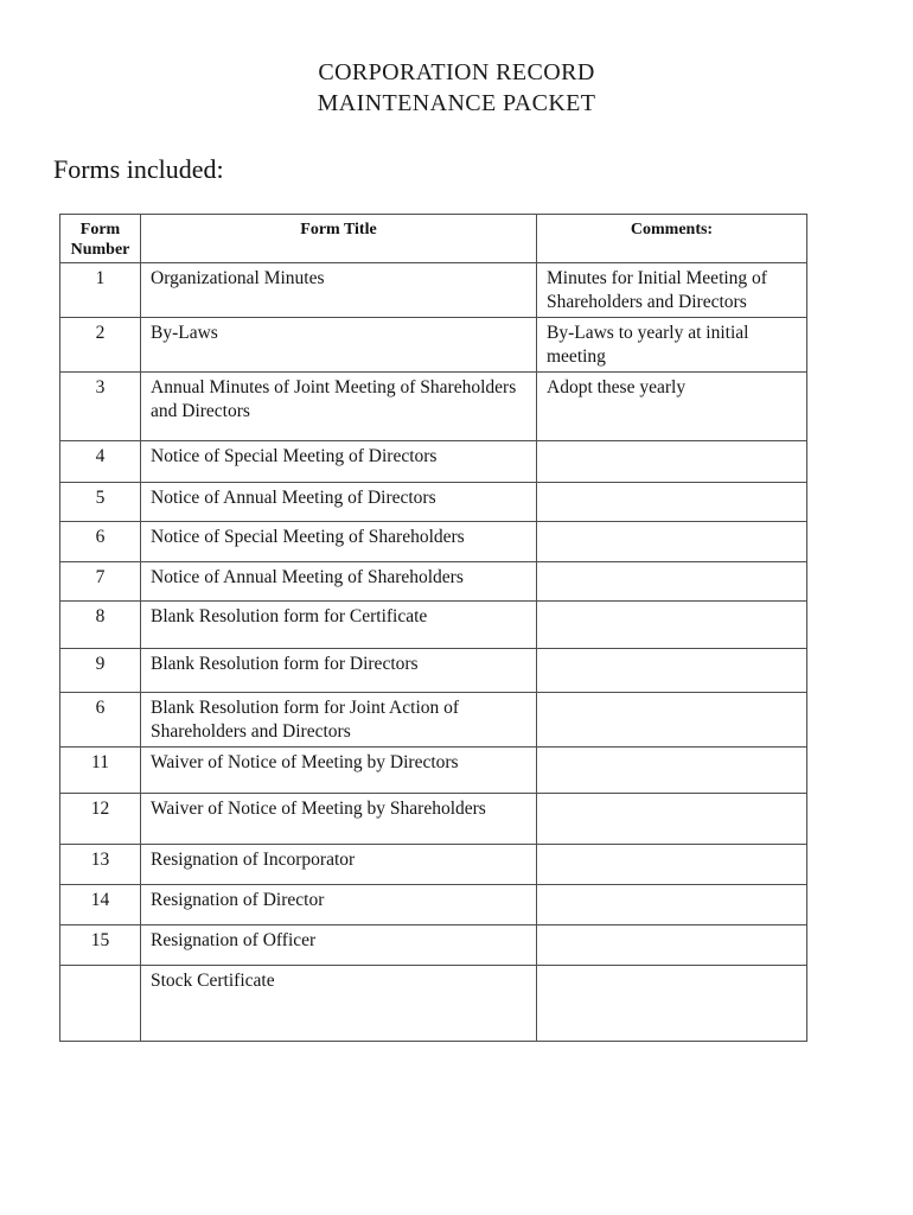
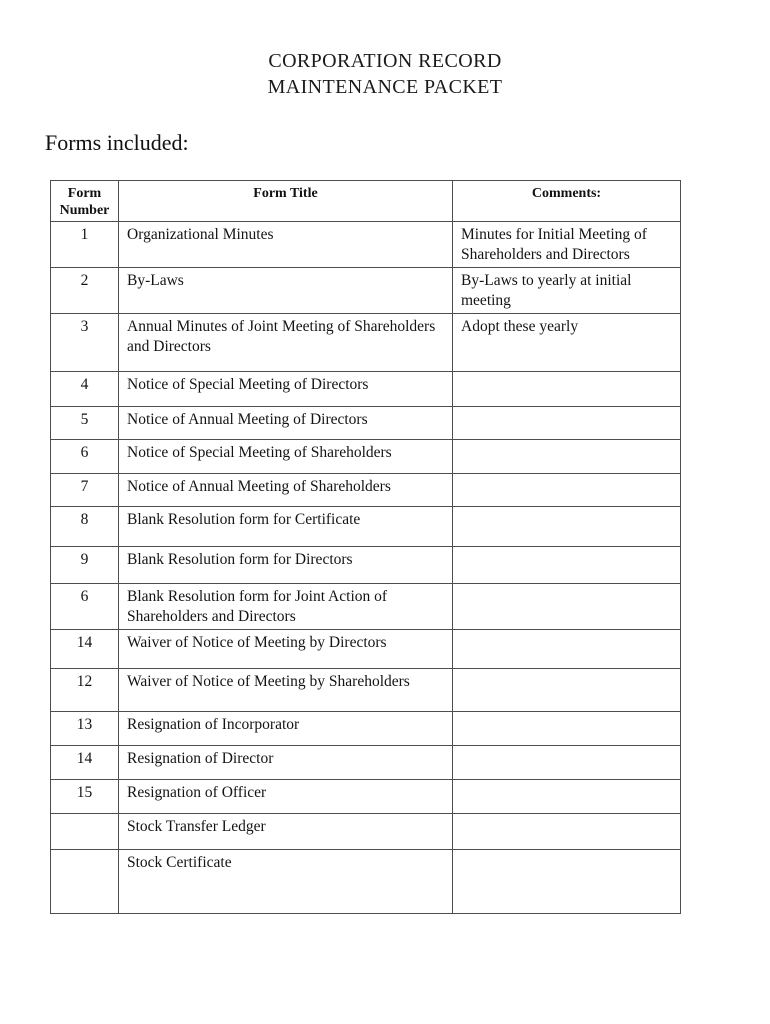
  CORPORATION RECORD
  MAINTENANCE PACKET
  Forms included:
  Form Number	Form Title	Comments:
  1	Organizational Minutes	Minutes for Initial Meeting of Shareholders and Directors
  2	By-Laws	By-Laws to yearly at initial meeting
  3	Annual Minutes of Joint Meeting of Shareholders and Directors	Adopt these yearly
  4	Notice of Special Meeting of Directors
  5	Notice of Annual Meeting of Directors
  6	Notice of Special Meeting of Shareholders
  7	Notice of Annual Meeting of Shareholders
  8	Blank Resolution form for Certificate
  9	Blank Resolution form for Directors
  6	Blank Resolution form for Joint Action of Shareholders and Directors
- 11	Waiver of Notice of Meeting by Directors
+ 14	Waiver of Notice of Meeting by Directors
  12	Waiver of Notice of Meeting by Shareholders
  13	Resignation of Incorporator
  14	Resignation of Director
  15	Resignation of Officer
+ 	Stock Transfer Ledger
  	Stock Certificate
